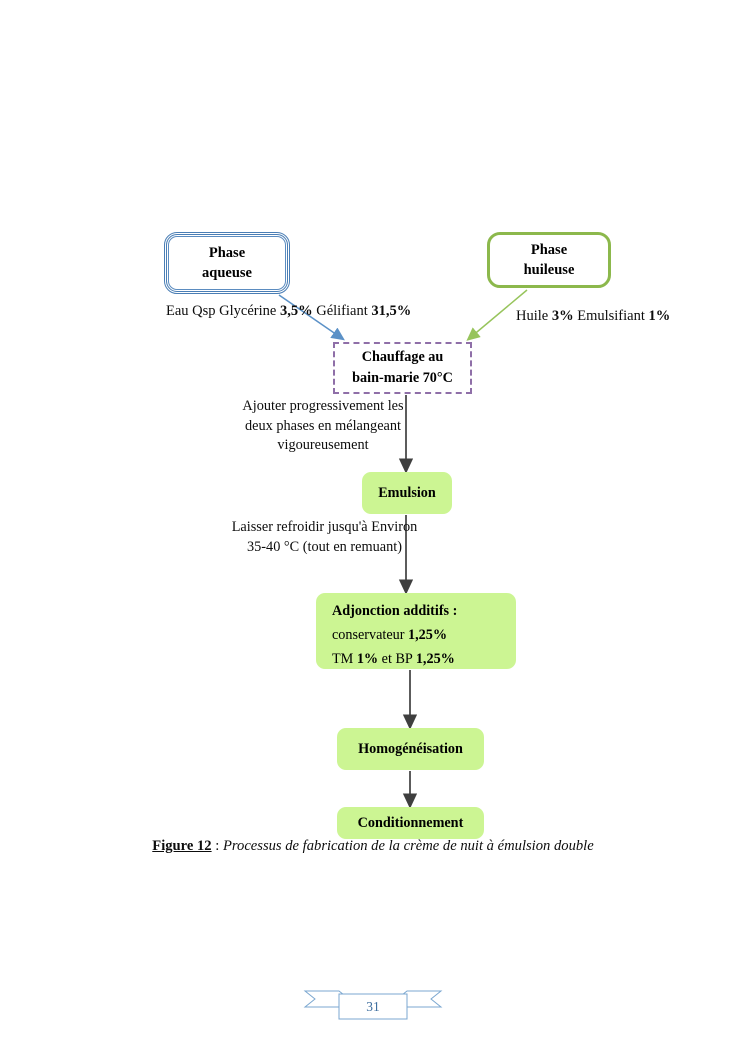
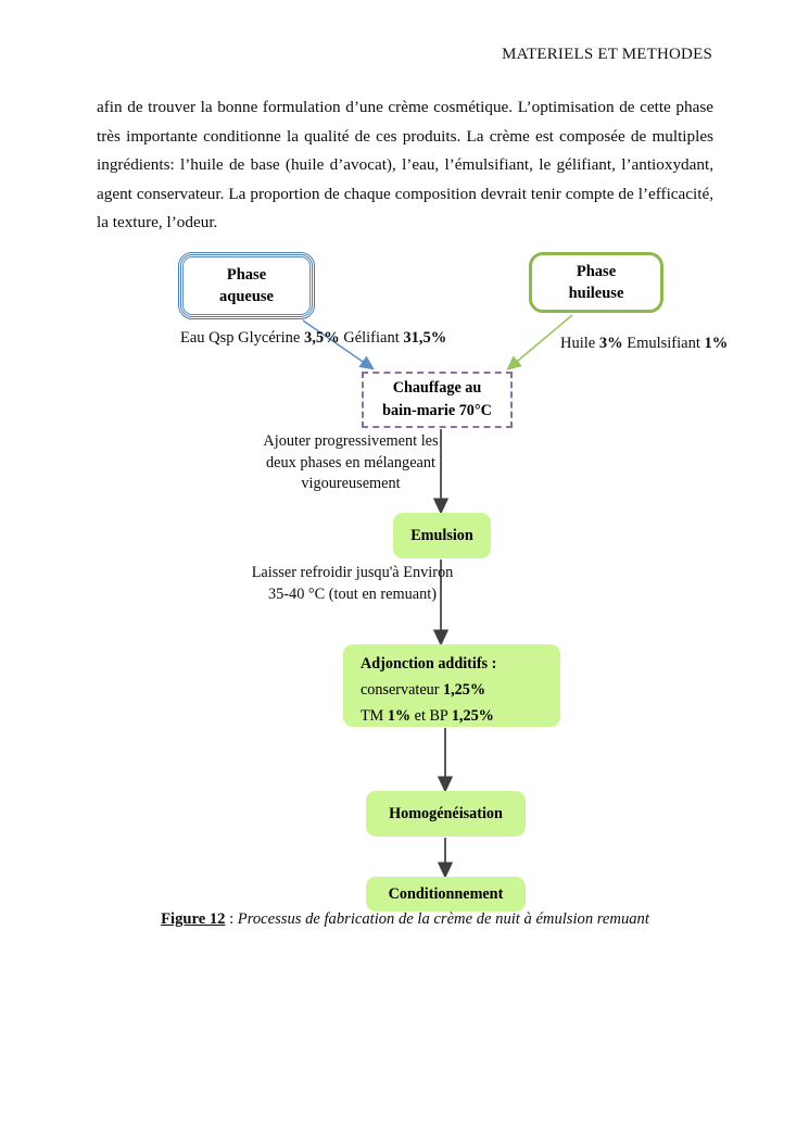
+ MATERIELS ET METHODES
+ afin de trouver la bonne formulation d’une crème cosmétique. L’optimisation de cette phase très importante conditionne la qualité de ces produits. La crème est composée de multiples ingrédients: l’huile de base (huile d’avocat), l’eau, l’émulsifiant, le gélifiant, l’antioxydant, agent conservateur. La proportion de chaque composition devrait tenir compte de l’efficacité, la texture, l’odeur.
  Phase
  aqueuse
  Eau Qsp Glycérine 3,5% Gélifiant 31,5%
  Phase
  huileuse
  Huile 3% Emulsifiant 1%
  Chauffage au
  bain-marie 70°C
  Ajouter progressivement les deux phases en mélangeant vigoureusement
  Emulsion
  Laisser refroidir jusqu'à Environ 35-40 °C (tout en remuant)
  Adjonction additifs :
  conservateur 1,25%
  TM 1% et BP 1,25%
  Homogénéisation
  Conditionnement
- Figure 12 : Processus de fabrication de la crème de nuit à émulsion double
+ Figure 12 : Processus de fabrication de la crème de nuit à émulsion remuant
- 31
